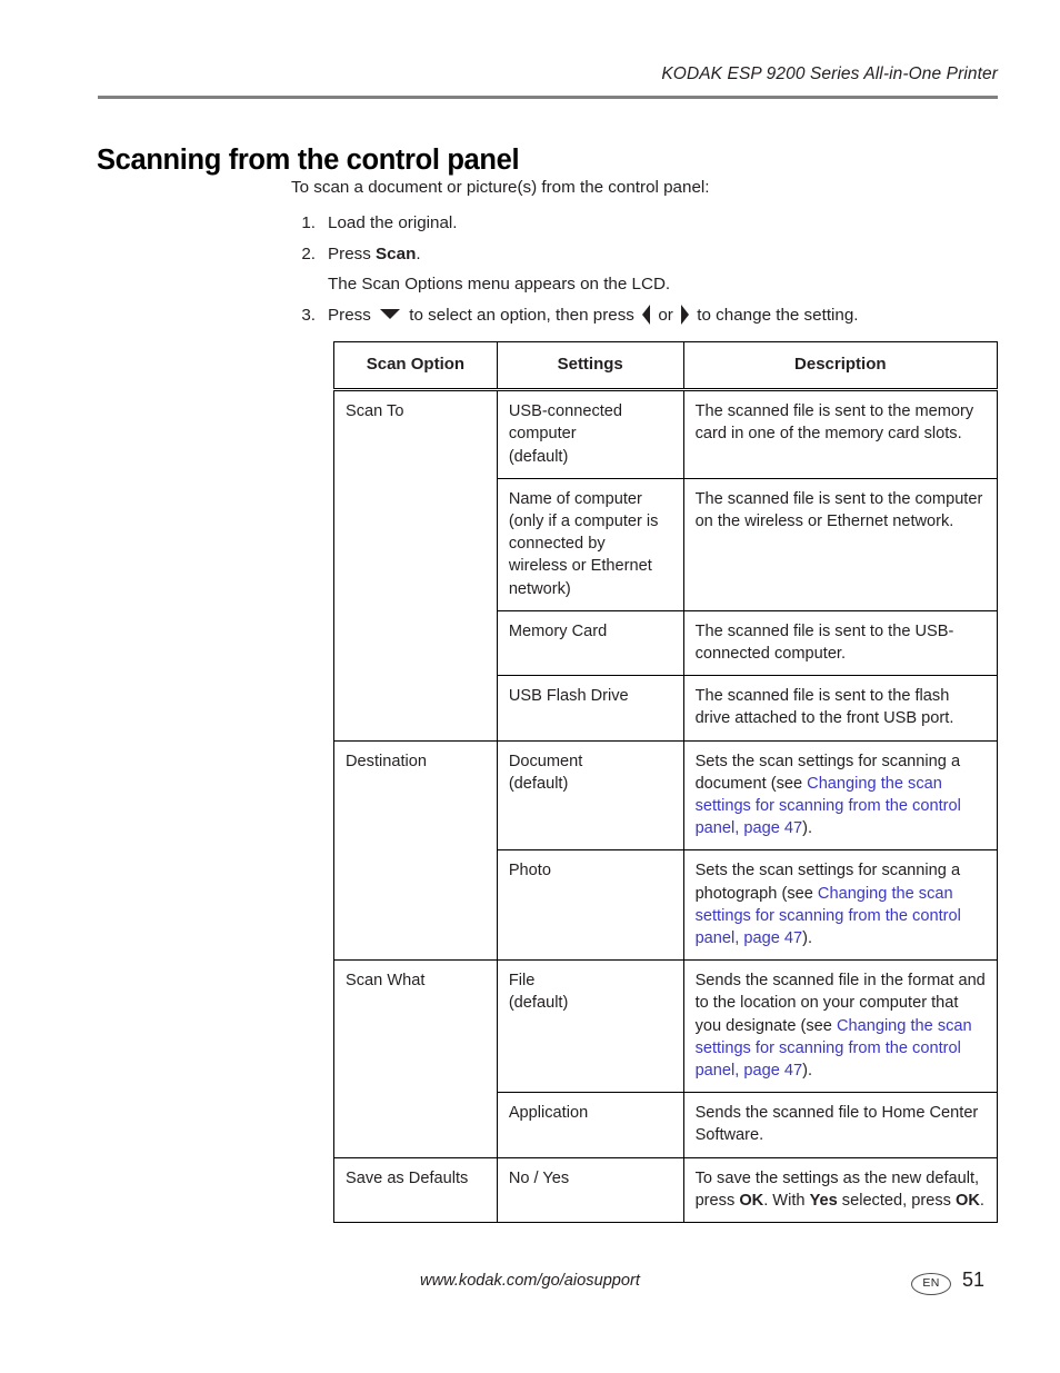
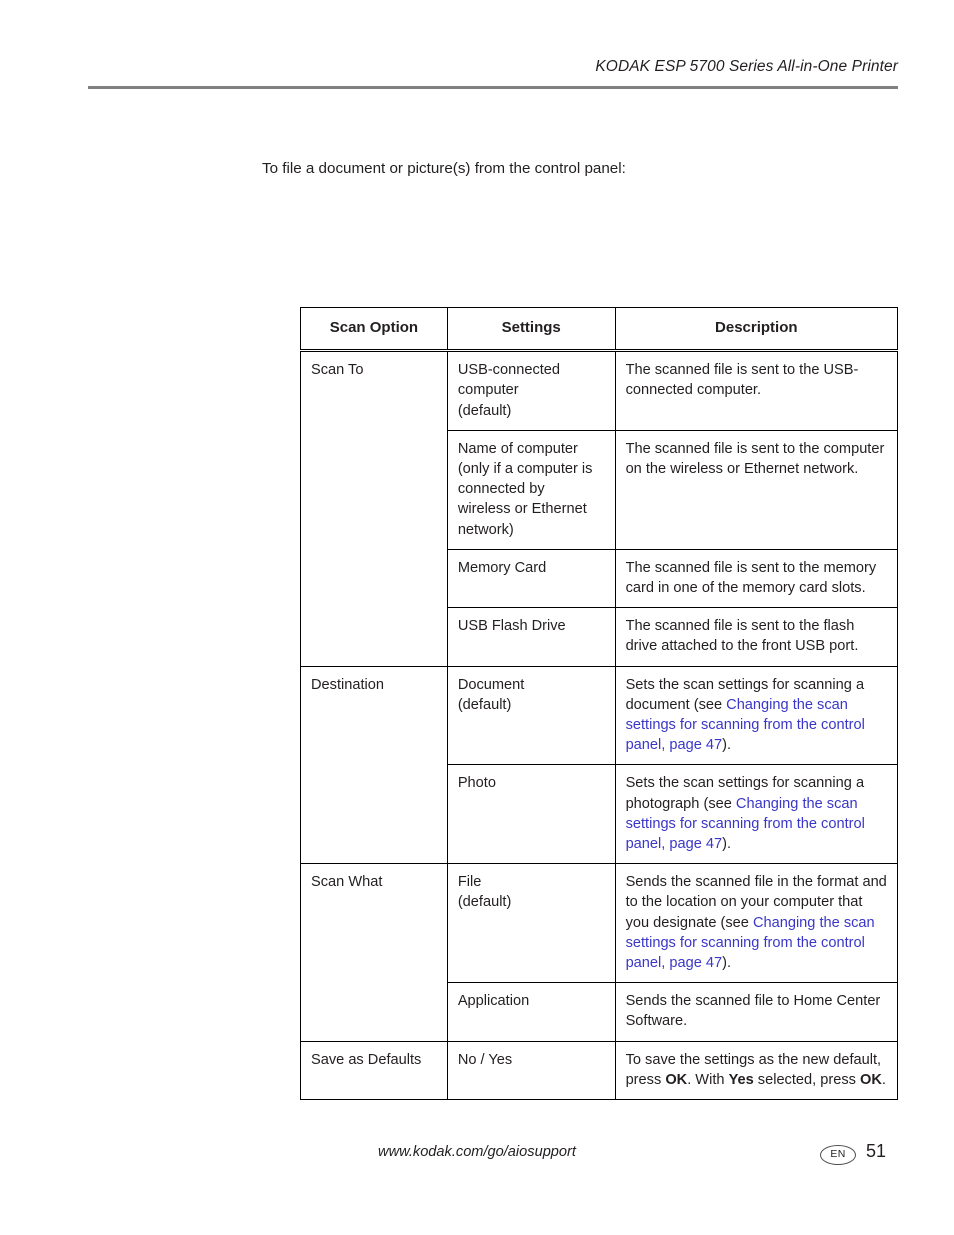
- KODAK ESP 9200 Series All-in-One Printer
+ KODAK ESP 5700 Series All-in-One Printer
- Scanning from the control panel
- To scan a document or picture(s) from the control panel:
+ To file a document or picture(s) from the control panel:
- 1.
- Load the original.
- 2.
- Press Scan.
- The Scan Options menu appears on the LCD.
- 3.
- Press to select an option, then press or to change the setting.
  Scan Option	Settings	Description
- Scan To	USB-connectedcomputer(default)	The scanned file is sent to the memory card in one of the memory card slots.
+ Scan To	USB-connectedcomputer(default)	The scanned file is sent to the USB-connected computer.
  Name of computer(only if a computer isconnected bywireless or Ethernetnetwork)	The scanned file is sent to the computer on the wireless or Ethernet network.
- Memory Card	The scanned file is sent to the USB-connected computer.
+ Memory Card	The scanned file is sent to the memory card in one of the memory card slots.
  USB Flash Drive	The scanned file is sent to the flash drive attached to the front USB port.
  Destination	Document(default)	Sets the scan settings for scanning a document (see Changing the scan settings for scanning from the control panel, page 47).
  Photo	Sets the scan settings for scanning a photograph (see Changing the scan settings for scanning from the control panel, page 47).
  Scan What	File(default)	Sends the scanned file in the format and to the location on your computer that you designate (see Changing the scan settings for scanning from the control panel, page 47).
  Application	Sends the scanned file to Home Center Software.
  Save as Defaults	No / Yes	To save the settings as the new default, press OK. With Yes selected, press OK.
  www.kodak.com/go/aiosupport
  EN
  51
